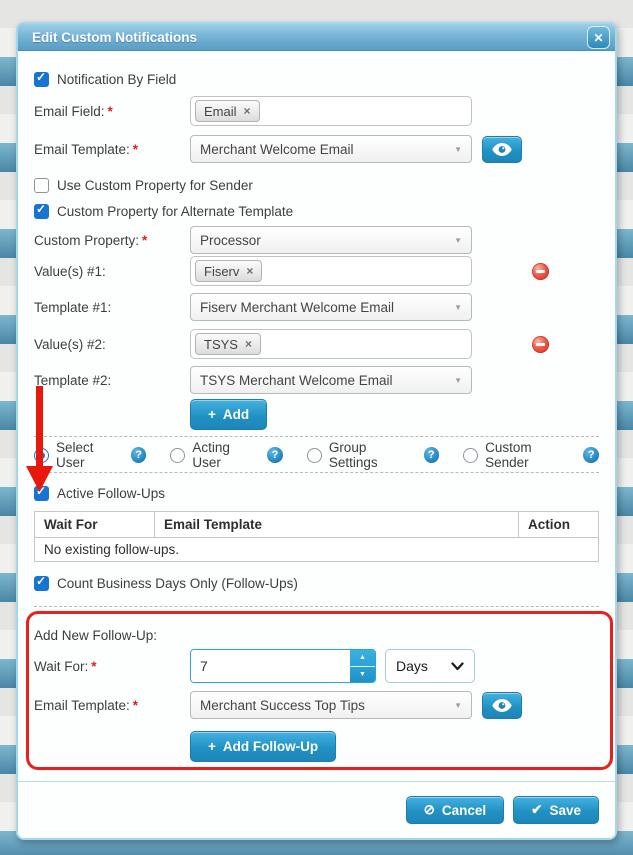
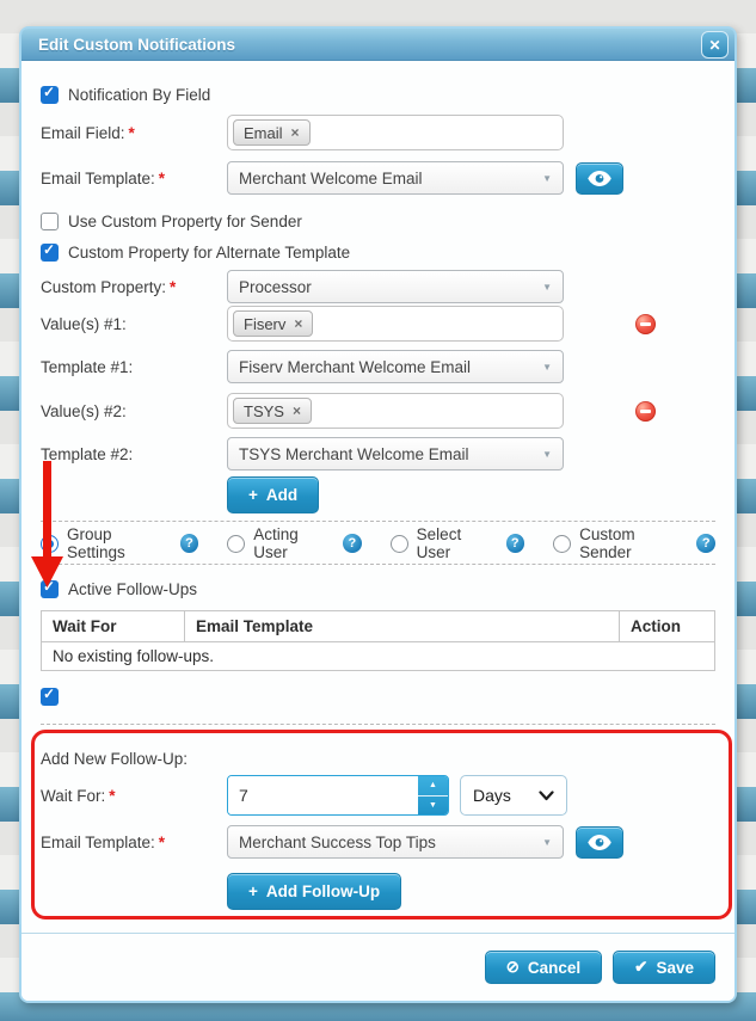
  Edit Custom Notifications
  ✕
  Notification By Field
  Email Field: *
  Email
  ×
  Email Template: *
  Merchant Welcome Email
  Use Custom Property for Sender
  Custom Property for Alternate Template
  Custom Property: *
  Processor
  Value(s) #1:
  Fiserv
  ×
  Template #1:
  Fiserv Merchant Welcome Email
  Value(s) #2:
  TSYS
  ×
  Template #2:
  TSYS Merchant Welcome Email
  +
  Add
- Select User
+ Group Settings
  ?
  Acting User
  ?
- Group Settings
+ Select User
  ?
  Custom Sender
  ?
  Active Follow-Ups
  Wait For	Email Template	Action
  No existing follow-ups.
- Count Business Days Only (Follow-Ups)
  Add New Follow-Up:
  Wait For: *
  7
  Days
  Email Template: *
  Merchant Success Top Tips
  +
  Add Follow-Up
  ⊘
  Cancel
  ✔
  Save
